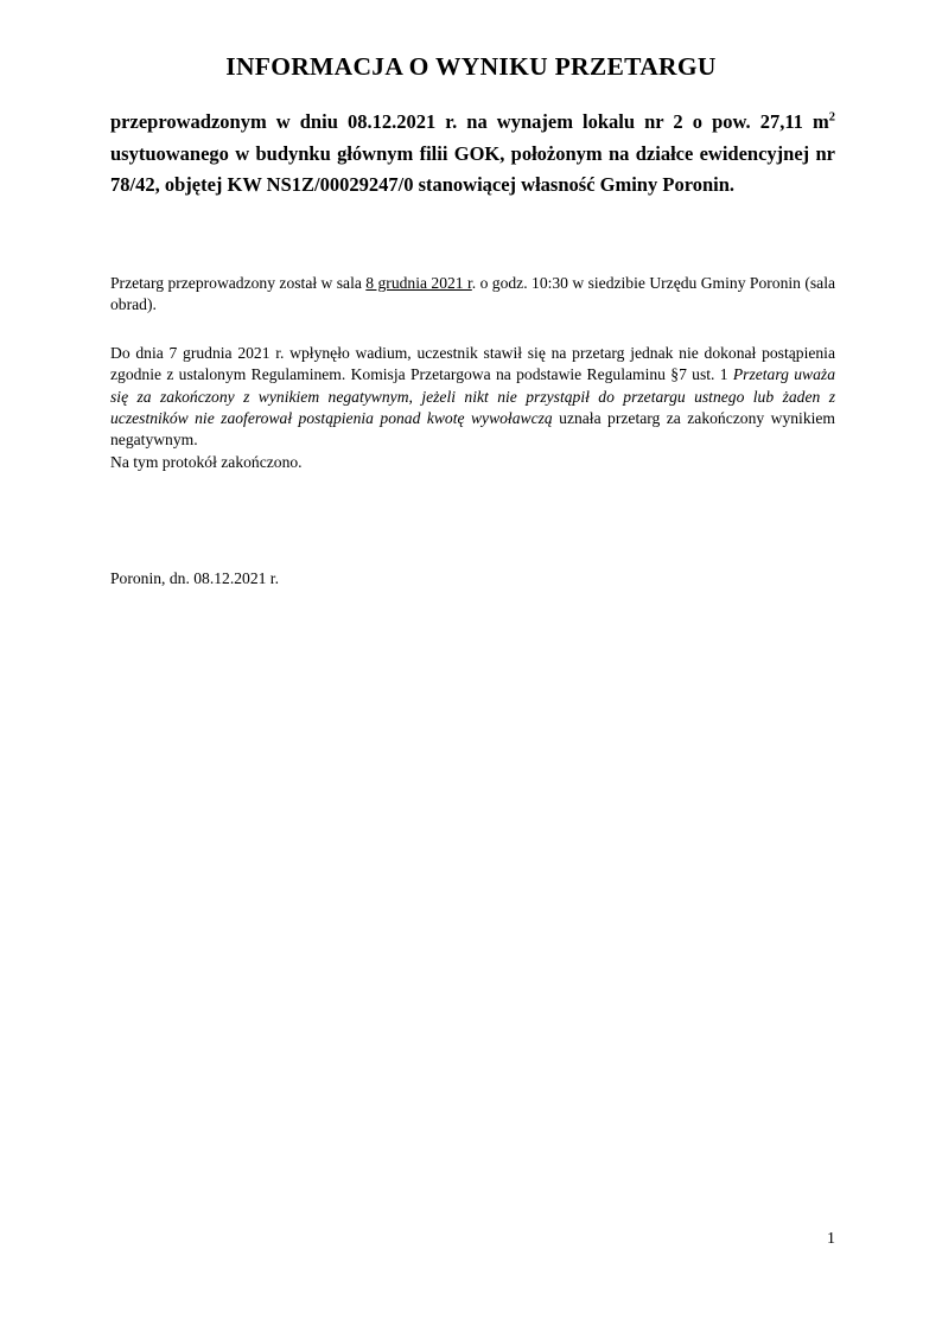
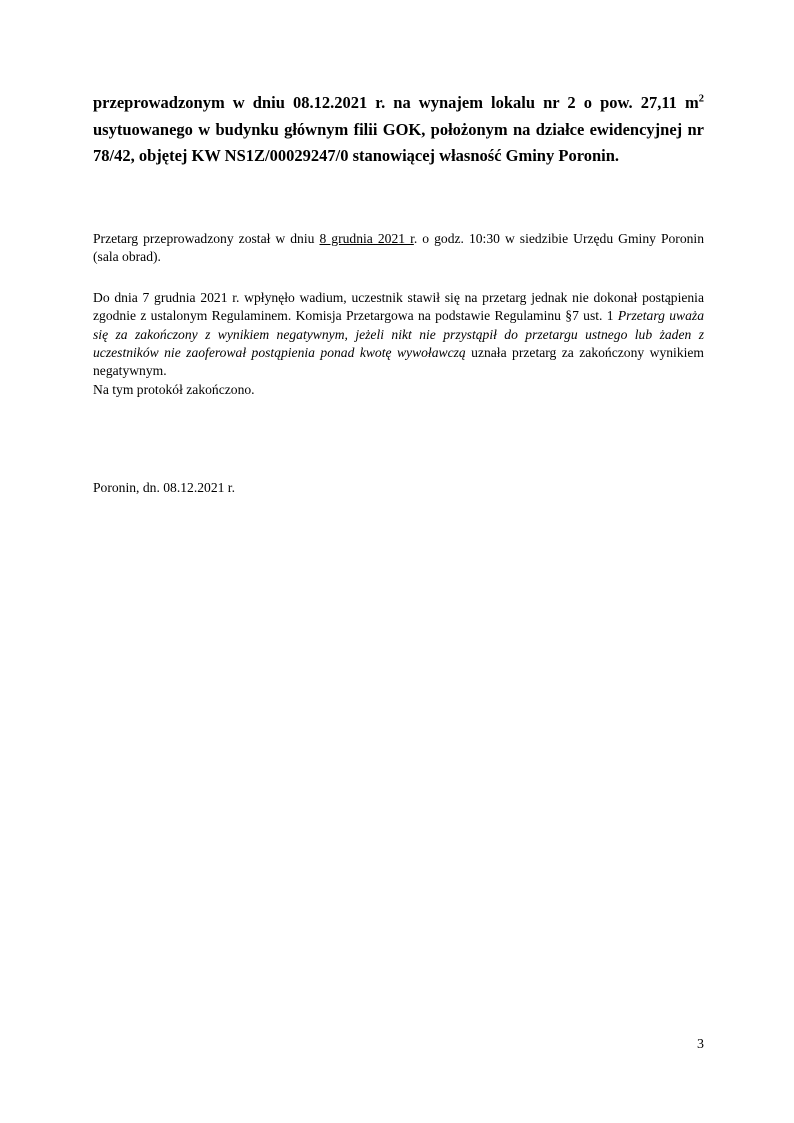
- INFORMACJA O WYNIKU PRZETARGU
  przeprowadzonym w dniu 08.12.2021 r. na wynajem lokalu nr 2 o pow. 27,11 m2 usytuowanego w budynku głównym filii GOK, położonym na działce ewidencyjnej nr 78/42, objętej KW NS1Z/00029247/0 stanowiącej własność Gminy Poronin.
- Przetarg przeprowadzony został w sala 8 grudnia 2021 r. o godz. 10:30 w siedzibie Urzędu Gminy Poronin (sala obrad).
+ Przetarg przeprowadzony został w dniu 8 grudnia 2021 r. o godz. 10:30 w siedzibie Urzędu Gminy Poronin (sala obrad).
  Do dnia 7 grudnia 2021 r. wpłynęło wadium, uczestnik stawił się na przetarg jednak nie dokonał postąpienia zgodnie z ustalonym Regulaminem. Komisja Przetargowa na podstawie Regulaminu §7 ust. 1 Przetarg uważa się za zakończony z wynikiem negatywnym, jeżeli nikt nie przystąpił do przetargu ustnego lub żaden z uczestników nie zaoferował postąpienia ponad kwotę wywoławczą uznała przetarg za zakończony wynikiem negatywnym.
  Na tym protokół zakończono.
  Poronin, dn. 08.12.2021 r.
- 1
+ 3
